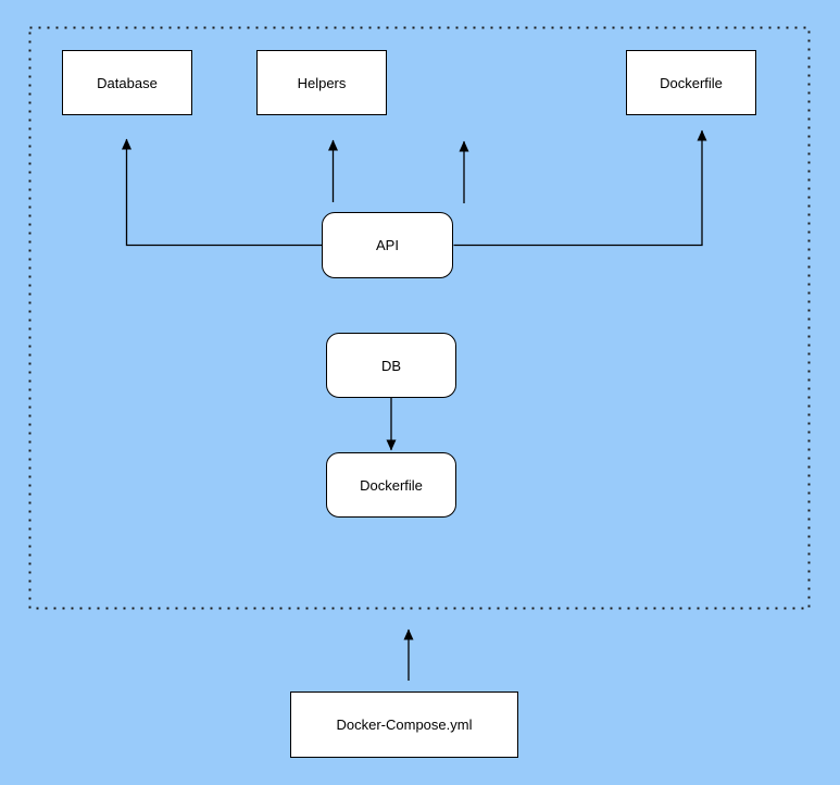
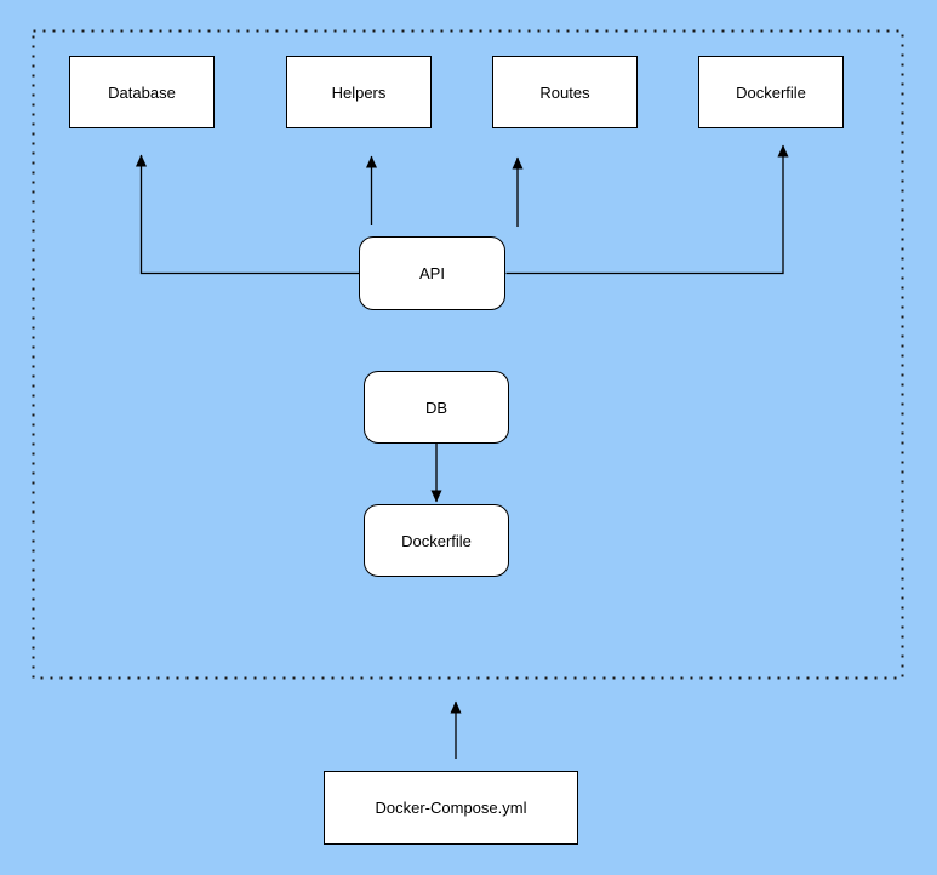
  Database
  Helpers
+ Routes
  Dockerfile
  API
  DB
  Dockerfile
  Docker-Compose.yml
